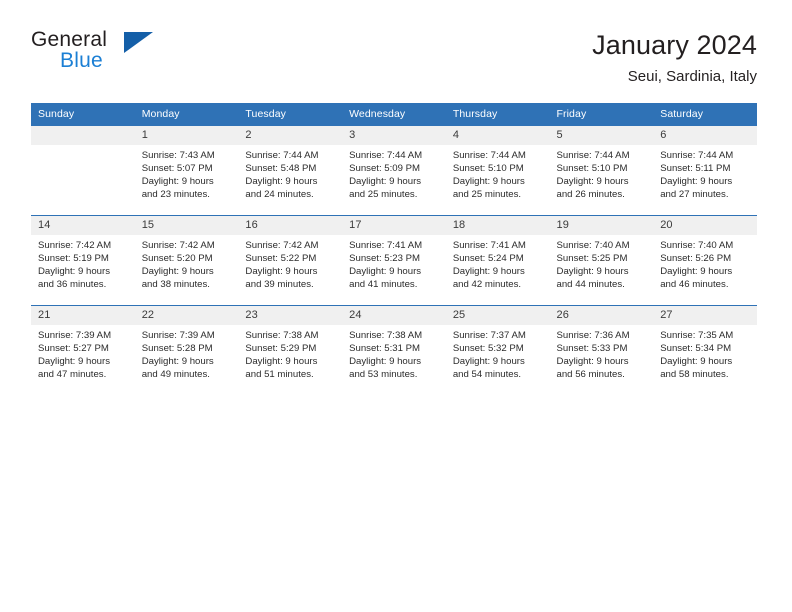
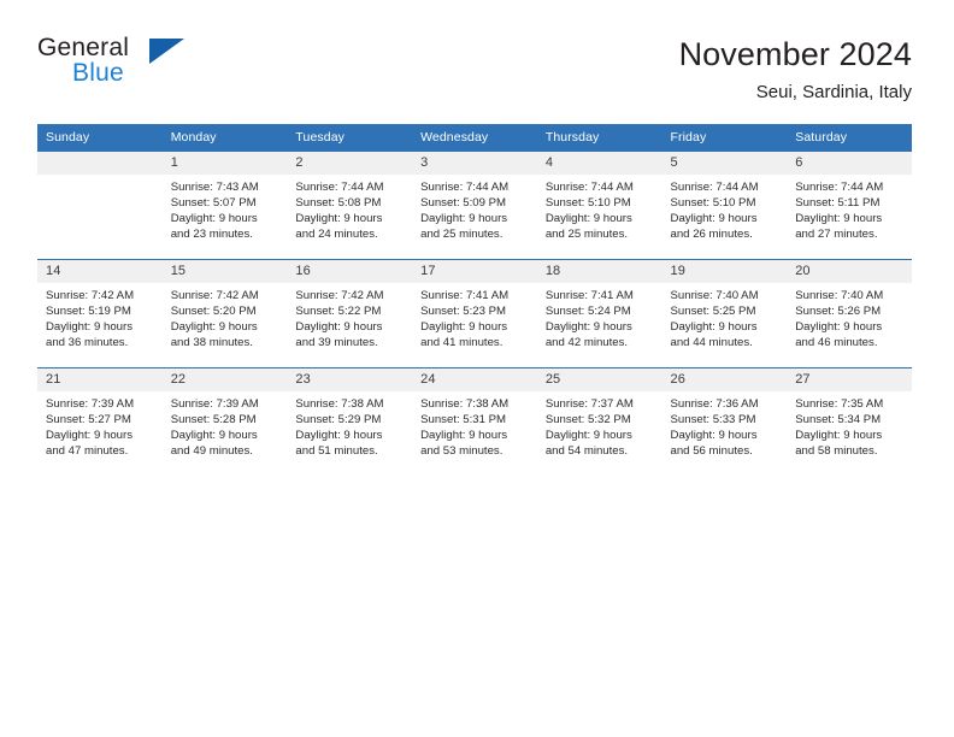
  General
  Blue
- January 2024
+ November 2024
  Seui, Sardinia, Italy
  Sunday	Monday	Tuesday	Wednesday	Thursday	Friday	Saturday
- 	1Sunrise: 7:43 AMSunset: 5:07 PMDaylight: 9 hoursand 23 minutes.	2Sunrise: 7:44 AMSunset: 5:48 PMDaylight: 9 hoursand 24 minutes.	3Sunrise: 7:44 AMSunset: 5:09 PMDaylight: 9 hoursand 25 minutes.	4Sunrise: 7:44 AMSunset: 5:10 PMDaylight: 9 hoursand 25 minutes.	5Sunrise: 7:44 AMSunset: 5:10 PMDaylight: 9 hoursand 26 minutes.	6Sunrise: 7:44 AMSunset: 5:11 PMDaylight: 9 hoursand 27 minutes.
+ 	1Sunrise: 7:43 AMSunset: 5:07 PMDaylight: 9 hoursand 23 minutes.	2Sunrise: 7:44 AMSunset: 5:08 PMDaylight: 9 hoursand 24 minutes.	3Sunrise: 7:44 AMSunset: 5:09 PMDaylight: 9 hoursand 25 minutes.	4Sunrise: 7:44 AMSunset: 5:10 PMDaylight: 9 hoursand 25 minutes.	5Sunrise: 7:44 AMSunset: 5:10 PMDaylight: 9 hoursand 26 minutes.	6Sunrise: 7:44 AMSunset: 5:11 PMDaylight: 9 hoursand 27 minutes.
  14Sunrise: 7:42 AMSunset: 5:19 PMDaylight: 9 hoursand 36 minutes.	15Sunrise: 7:42 AMSunset: 5:20 PMDaylight: 9 hoursand 38 minutes.	16Sunrise: 7:42 AMSunset: 5:22 PMDaylight: 9 hoursand 39 minutes.	17Sunrise: 7:41 AMSunset: 5:23 PMDaylight: 9 hoursand 41 minutes.	18Sunrise: 7:41 AMSunset: 5:24 PMDaylight: 9 hoursand 42 minutes.	19Sunrise: 7:40 AMSunset: 5:25 PMDaylight: 9 hoursand 44 minutes.	20Sunrise: 7:40 AMSunset: 5:26 PMDaylight: 9 hoursand 46 minutes.
  21Sunrise: 7:39 AMSunset: 5:27 PMDaylight: 9 hoursand 47 minutes.	22Sunrise: 7:39 AMSunset: 5:28 PMDaylight: 9 hoursand 49 minutes.	23Sunrise: 7:38 AMSunset: 5:29 PMDaylight: 9 hoursand 51 minutes.	24Sunrise: 7:38 AMSunset: 5:31 PMDaylight: 9 hoursand 53 minutes.	25Sunrise: 7:37 AMSunset: 5:32 PMDaylight: 9 hoursand 54 minutes.	26Sunrise: 7:36 AMSunset: 5:33 PMDaylight: 9 hoursand 56 minutes.	27Sunrise: 7:35 AMSunset: 5:34 PMDaylight: 9 hoursand 58 minutes.
